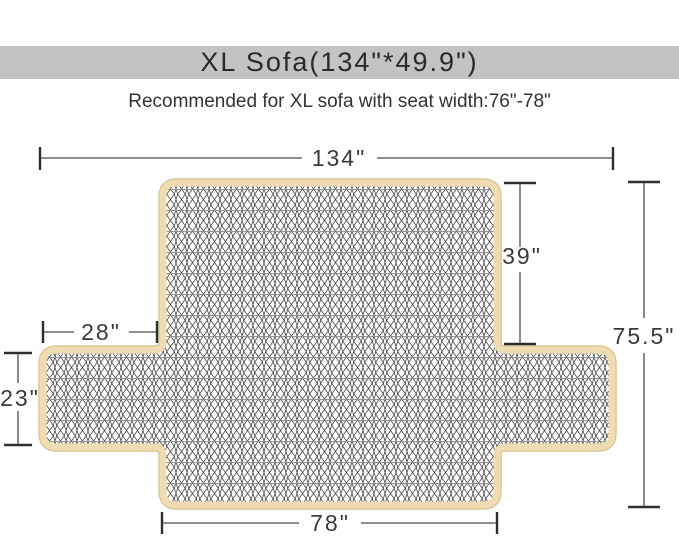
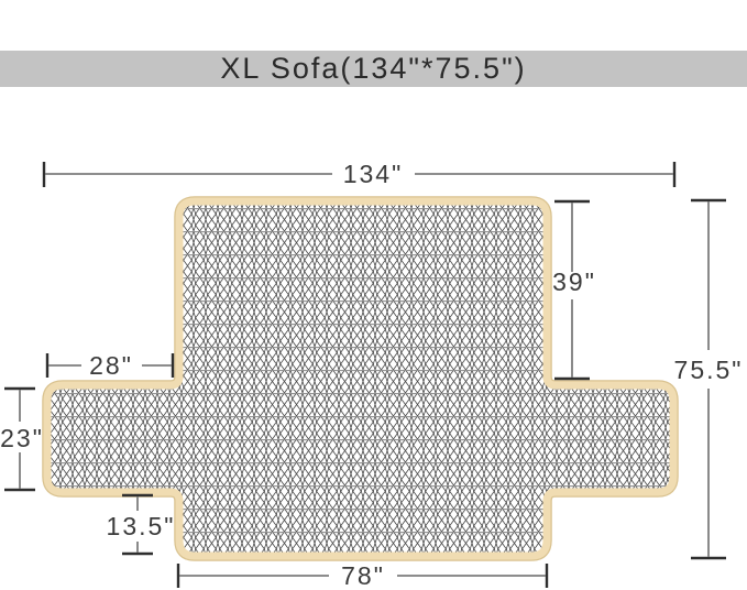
- XL Sofa(134"*49.9")
+ XL Sofa(134"*75.5")
- Recommended for XL sofa with seat width:76"-78"
  134"
  39"
  75.5"
  28"
  23"
+ 13.5"
  78"
